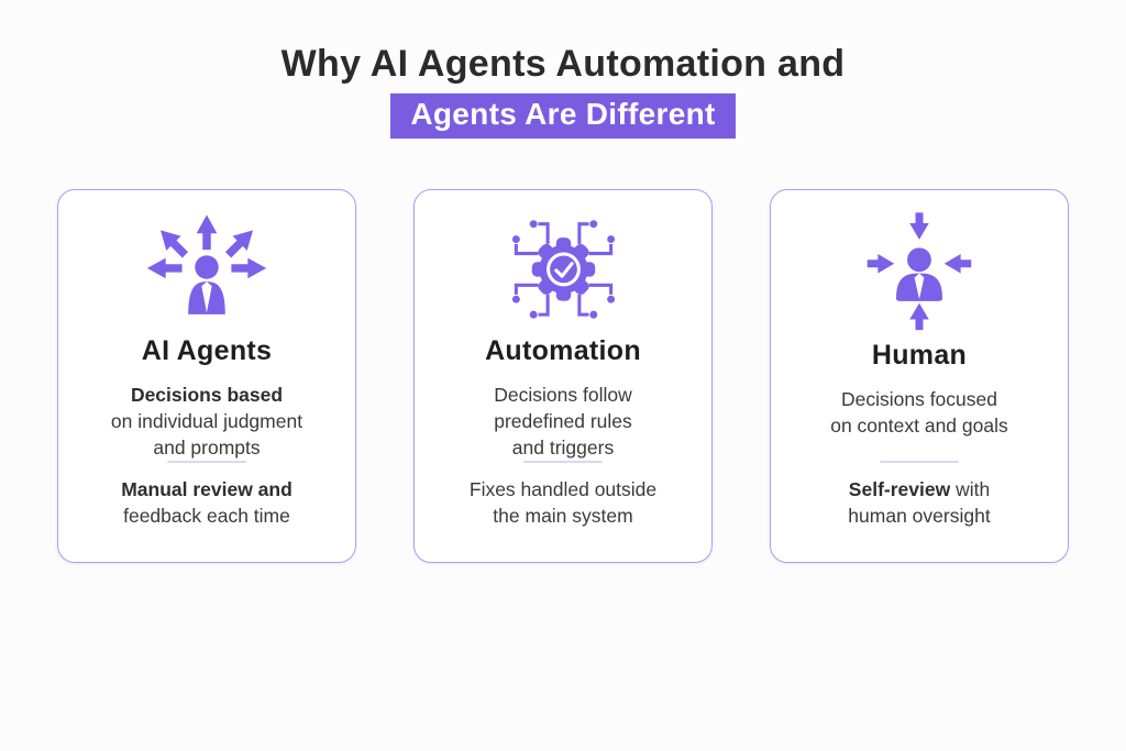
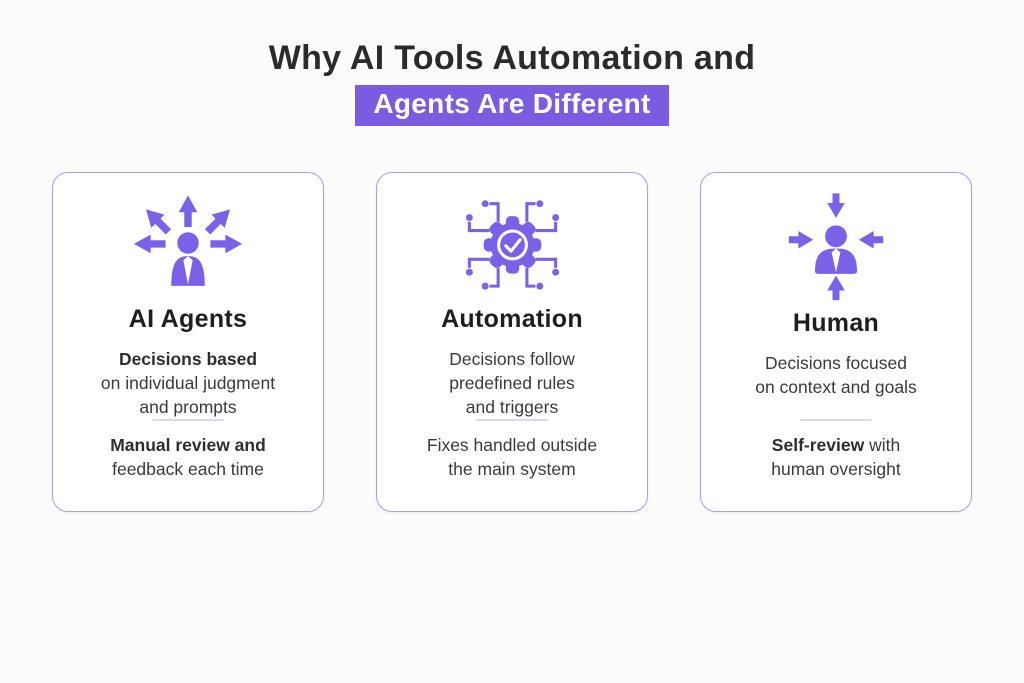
- Why AI Agents Automation and
+ Why AI Tools Automation and
  Agents Are Different
  AI Agents
  Decisions based
  on individual judgment
  and prompts
  Manual review and
  feedback each time
  Automation
  Decisions follow
  predefined rules
  and triggers
  Fixes handled outside
  the main system
  Human
  Decisions focused
  on context and goals
  Self-review with
  human oversight
